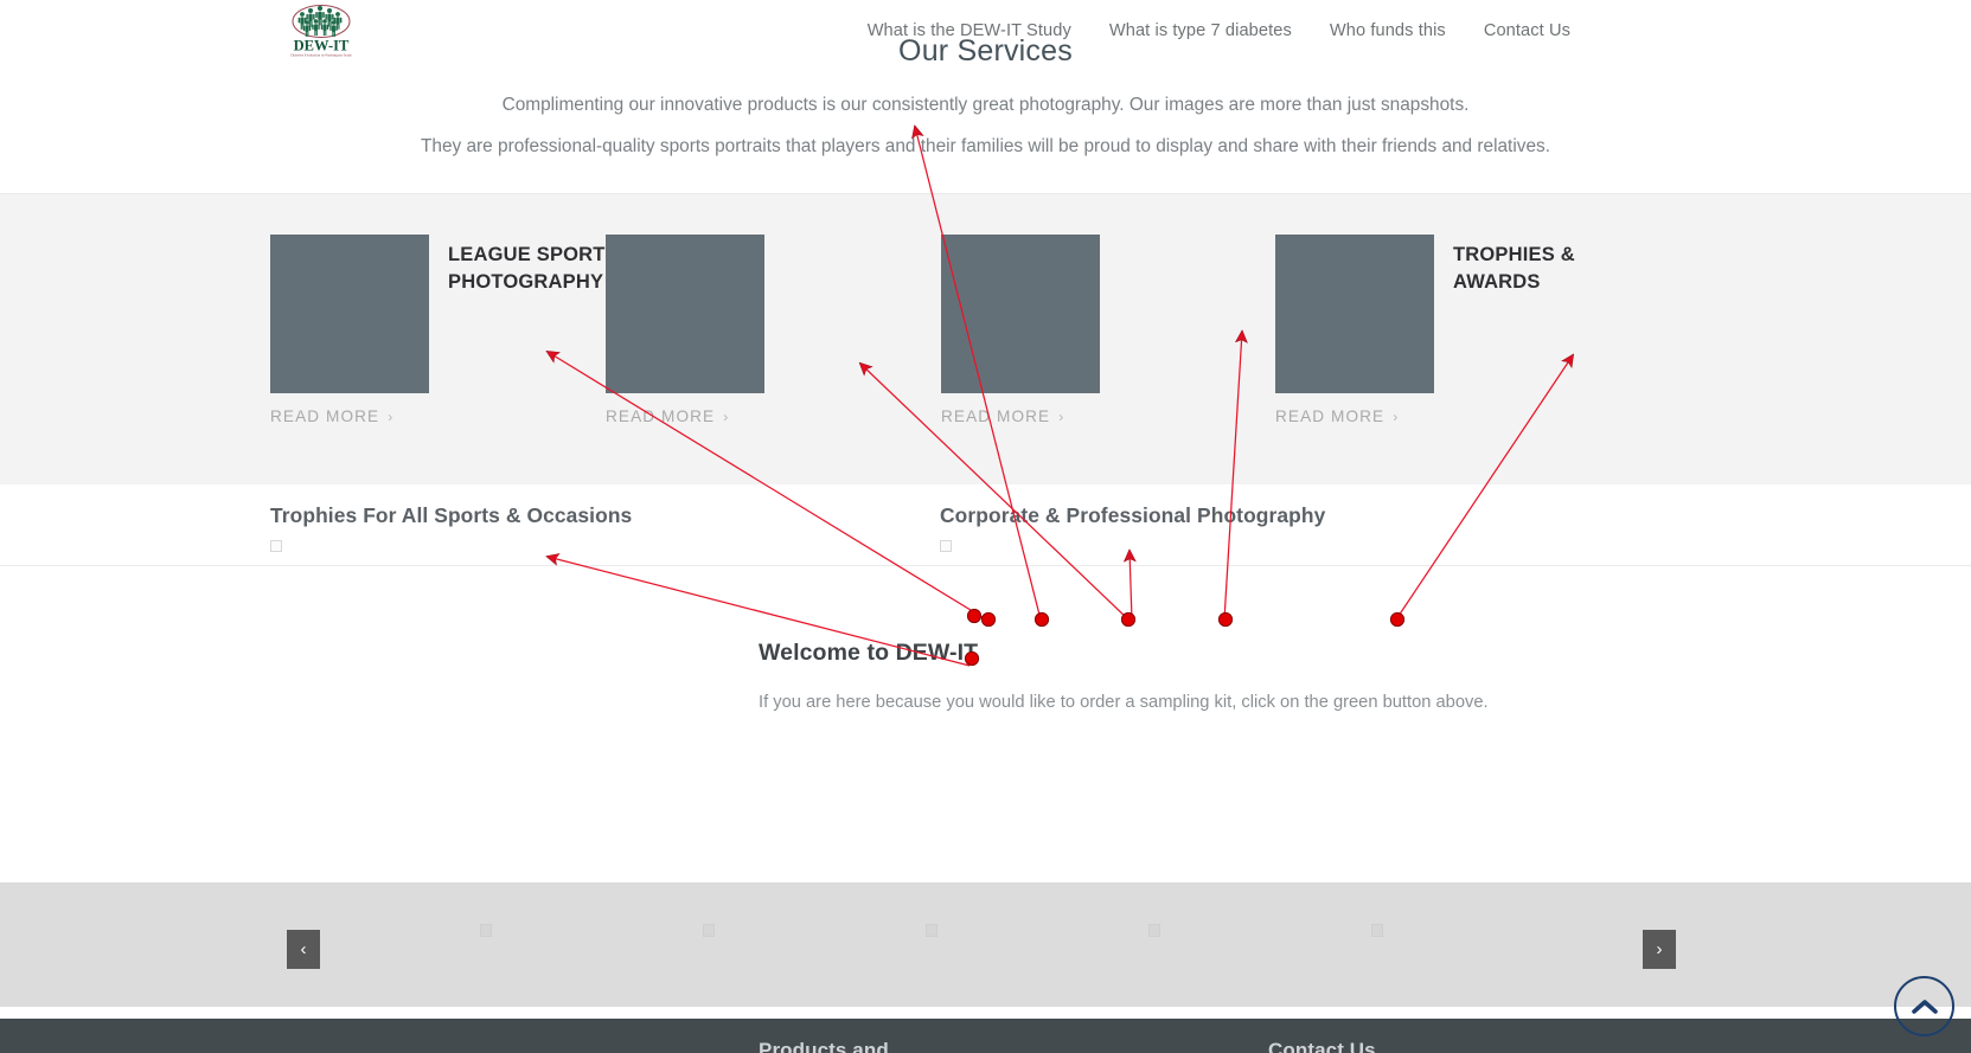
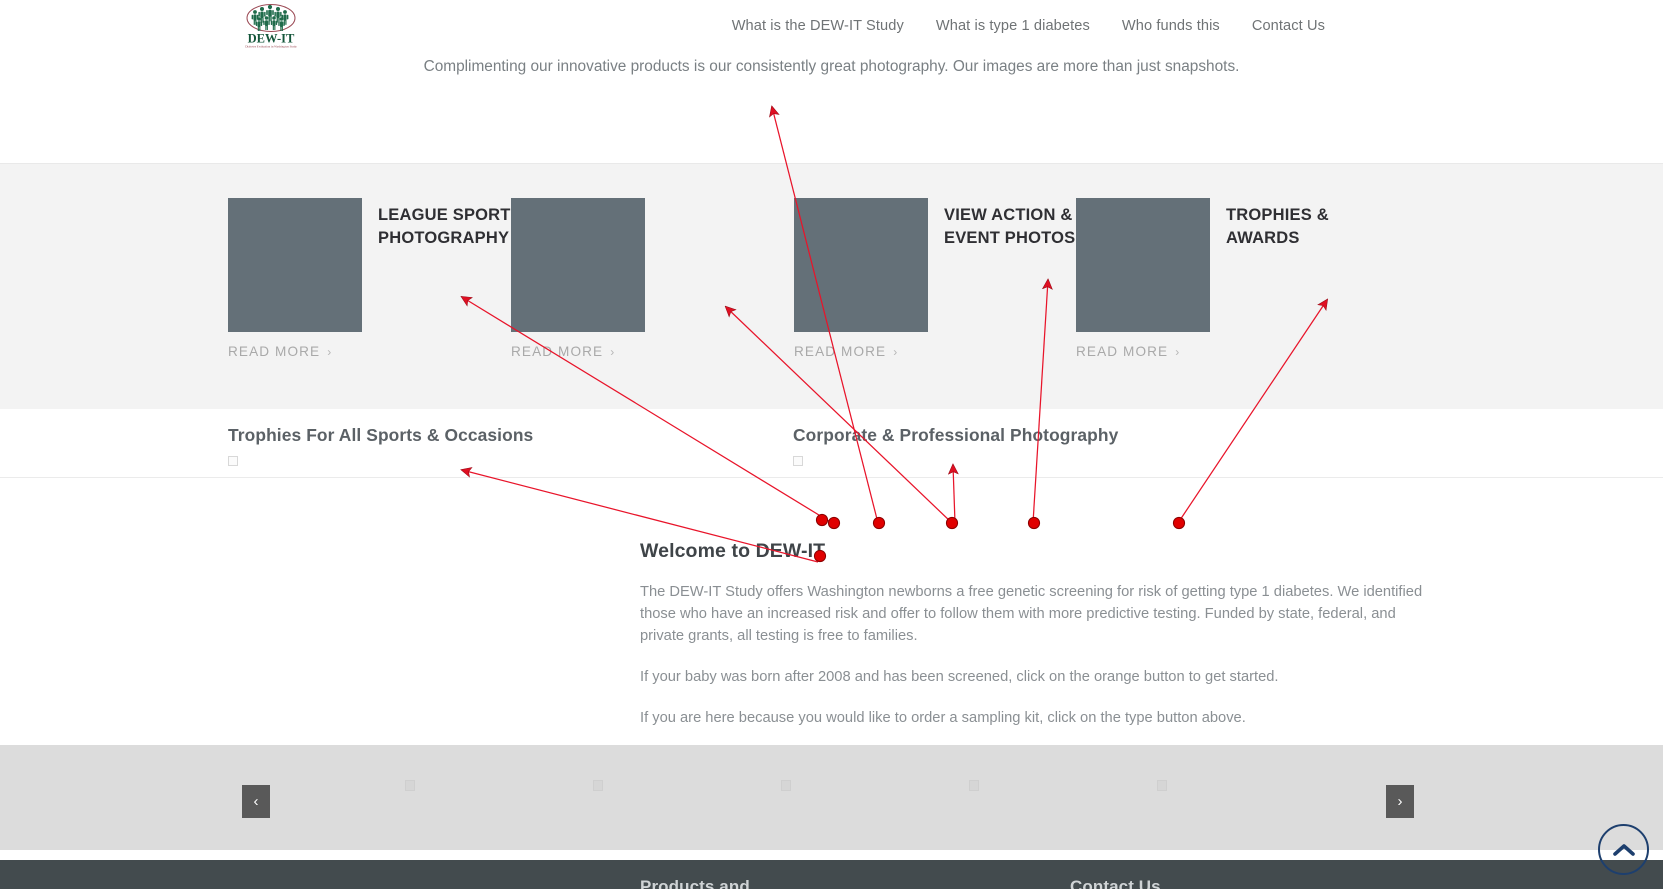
  DEW-IT
  What is the DEW-IT Study
- What is type 7 diabetes
+ What is type 1 diabetes
  Who funds this
  Contact Us
- Our Services
  Complimenting our innovative products is our consistently great photography. Our images are more than just snapshots.
- They are professional-quality sports portraits that players and their families will be proud to display and share with their friends and relatives.
  LEAGUE SPORT PHOTOGRAPHY
  READ MORE
  ›
  READ MORE
  ›
+ VIEW ACTION & EVENT PHOTOS
  READ MORE
  ›
  TROPHIES & AWARDS
  READ MORE
  ›
  Trophies For All Sports & Occasions
  Corporate & Professional Phtography
  Welcome to DW-I
+ The DEW-IT Study offers Washington newborns a free genetic screening for risk of getting type 1 diabetes. We identified those who have an increased risk and offer to follow them with more predictive testing. Funded by state, federal, and private grants, all testing is free to families.
+ If your baby was born after 2008 and has been screened, click on the orange button to get started.
- If you are here because you would like to order a sampling kit, click on the green button above.
+ If you are here because you would like to order a sampling kit, click on the type button above.
  ‹
  ›
  Products and
  Contact Us
